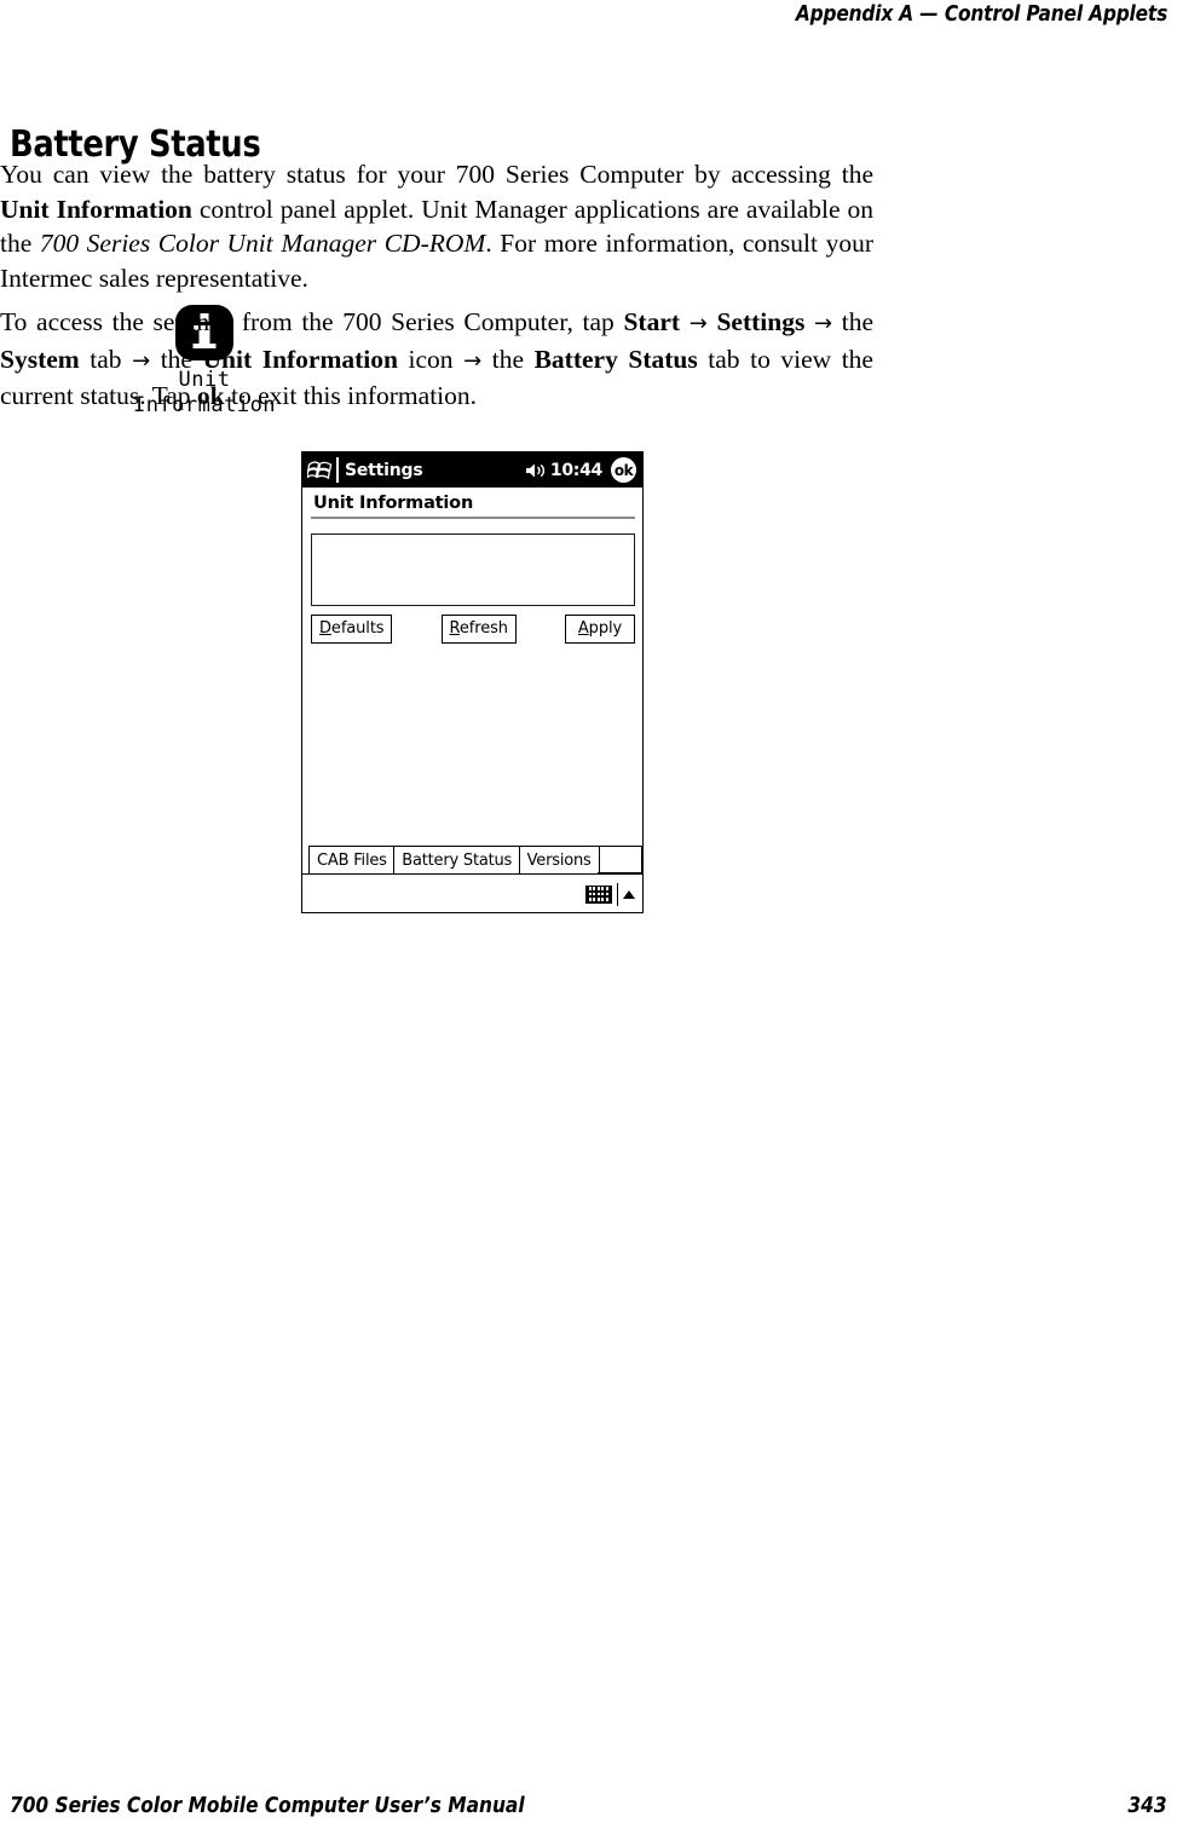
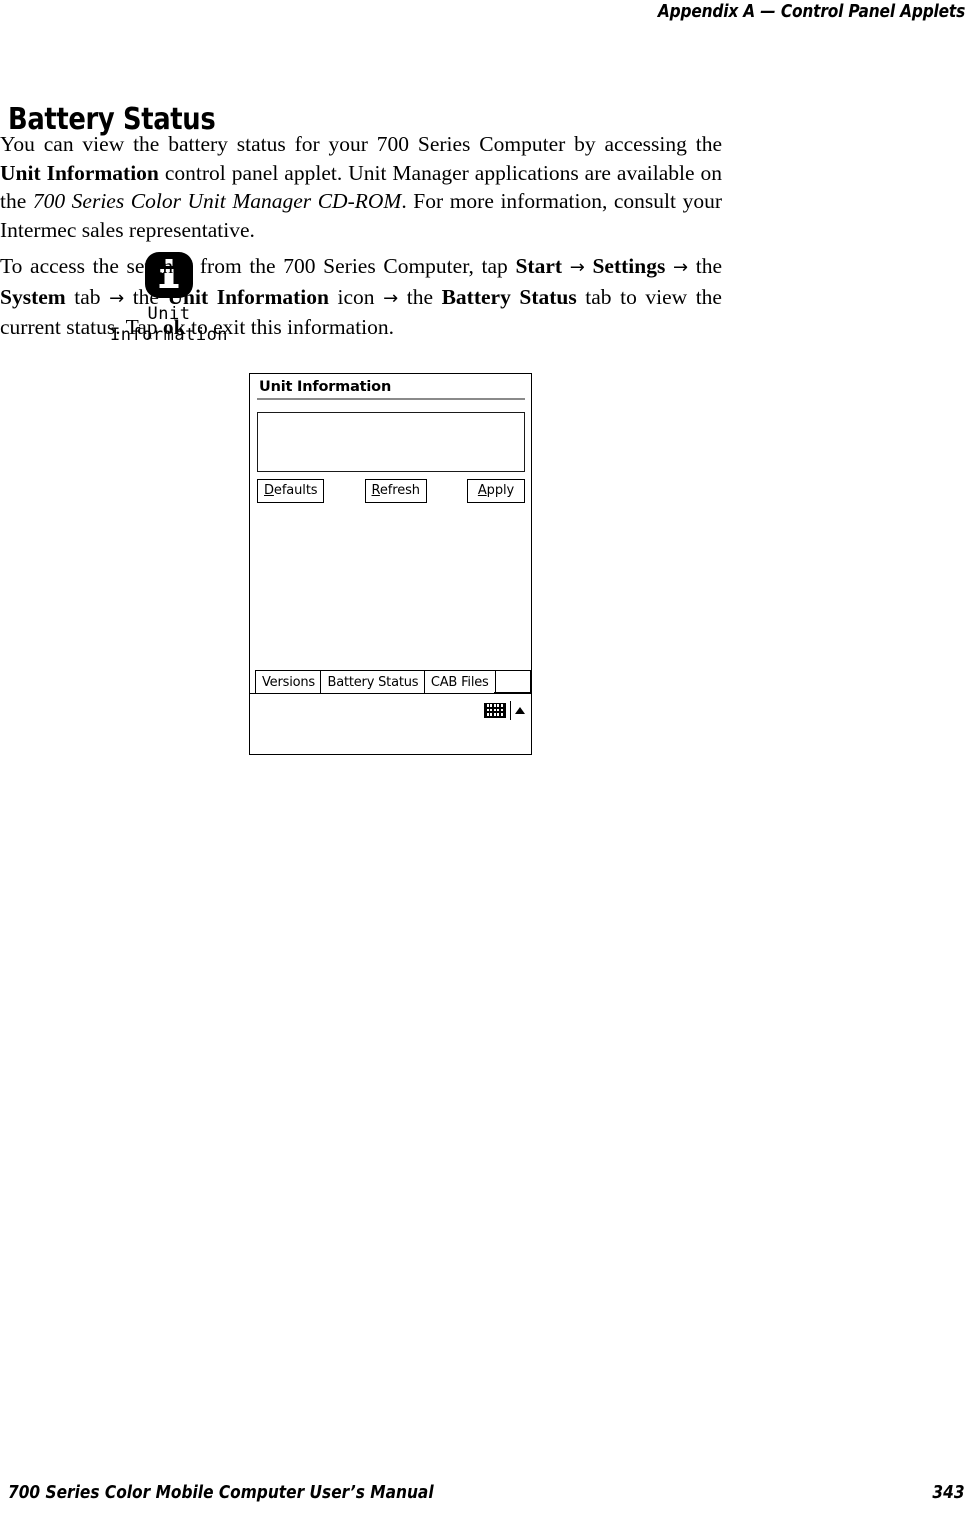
  Appendix A — Control Panel Applets
  Battery Status
  You can view the battery status for your 700 Series Computer by accessing the Unit Information control panel applet. Unit Manager applications are available on the 700 Series Color Unit Manager CD-ROM. For more information, consult your Intermec sales representative.
  Unit
  Information
  To access the settings from the 700 Series Computer, tap Start → Settings → the System tab → the Unit Information icon → the Battery Status tab to view the current status. Tap ok to exit this information.
- Settings
- 10:44
- ok
  Unit Information
  Defaults
  Refresh
  Apply
- CAB Files
+ Versions
  Battery Status
- Versions
+ CAB Files
  700 Series Color Mobile Computer User’s Manual
  343
